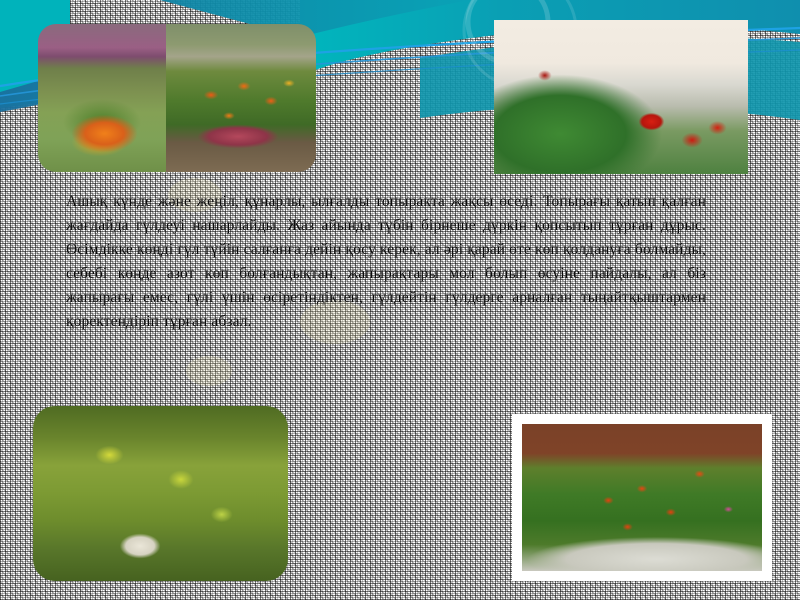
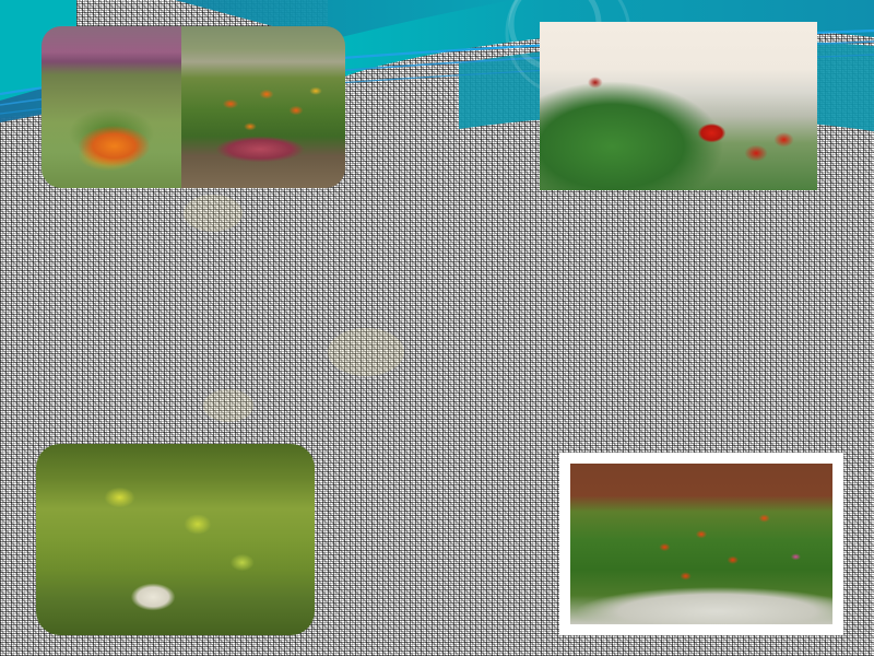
- Ашық күнде және жеңіл, құнарлы, ылғалды топыракта жақсы өседі. Топырағы қатып қалған жағдайда гүлдеуі нашарлайды. Жаз айында түбін бірнеше дүркін қопсытып тұрған дұрыс. Өсімдікке көңді гүл түйін салғанға дейін қосу керек, ал әрі қарай өте көп қолдануға болмайды, себебі көңде азот көп болғандықтан, жапырақтары мол болып өсуіне пайдалы, ал біз жапырағы емес, гүлі үшін өсіретіндіктен, гүлдейтін гүлдерге арналған тыңайтқыштармен қоректендіріп тұрған абзал.
